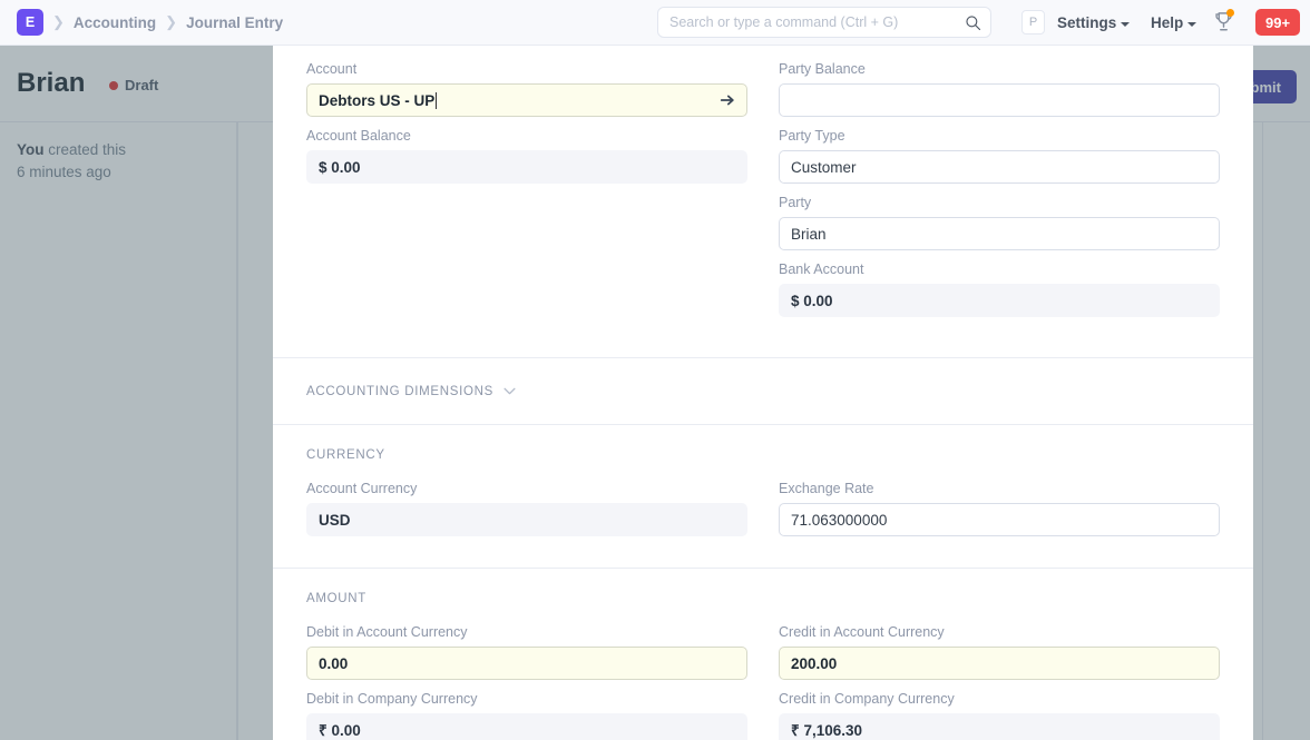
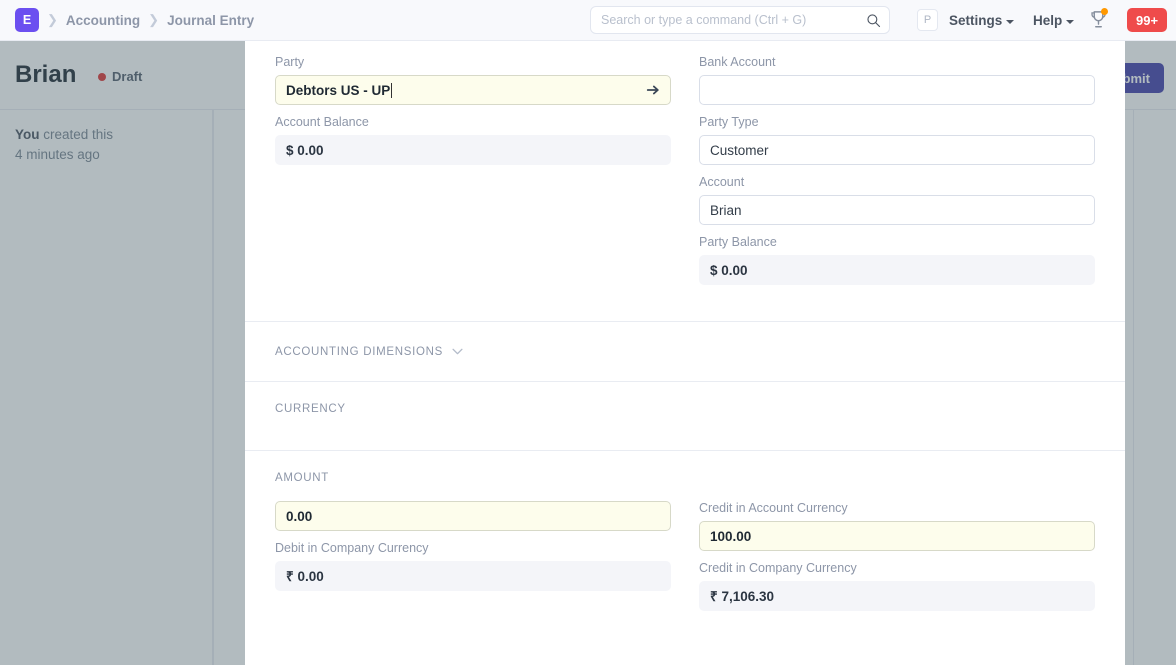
  Brian
  Draft
  You created this
- 6 minutes ago
+ 4 minutes ago
- Account
+ Party
  Debtors US - UP
  Account Balance
  $ 0.00
- Party Balance
+ Bank Account
  Party Type
  Customer
- Party
+ Account
  Brian
- Bank Account
+ Party Balance
  $ 0.00
  ACCOUNTING DIMENSIONS
  CURRENCY
- Account Currency
- USD
- Exchange Rate
- 71.063000000
  AMOUNT
- Debit in Account Currency
  0.00
  Debit in Company Currency
  ₹ 0.00
  Credit in Account Currency
- 200.00
+ 100.00
  Credit in Company Currency
  ₹ 7,106.30
  E
  ❯
  Accounting
  ❯
  Journal Entry
  Search or type a command (Ctrl + G)
  P
  Settings
  Help
  99+
